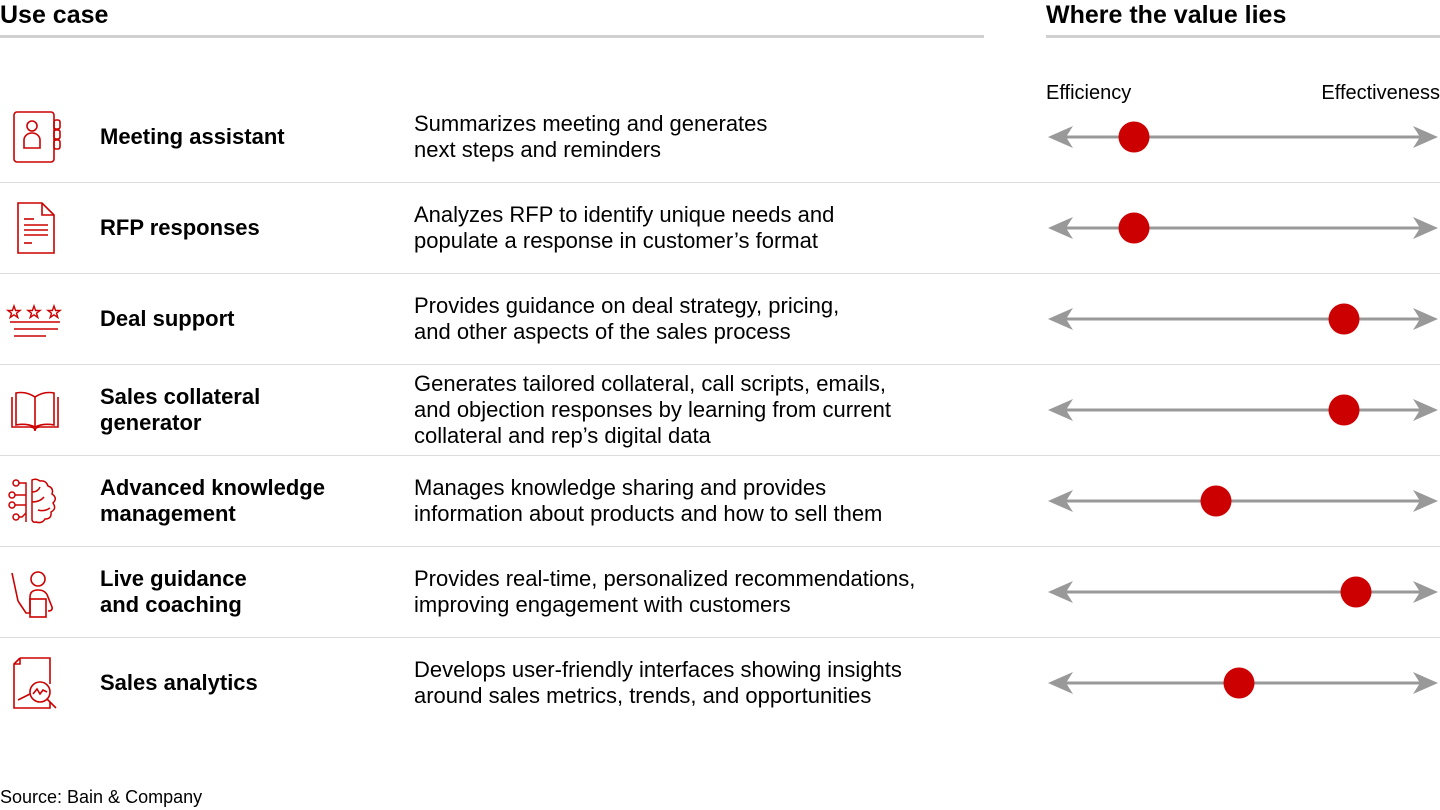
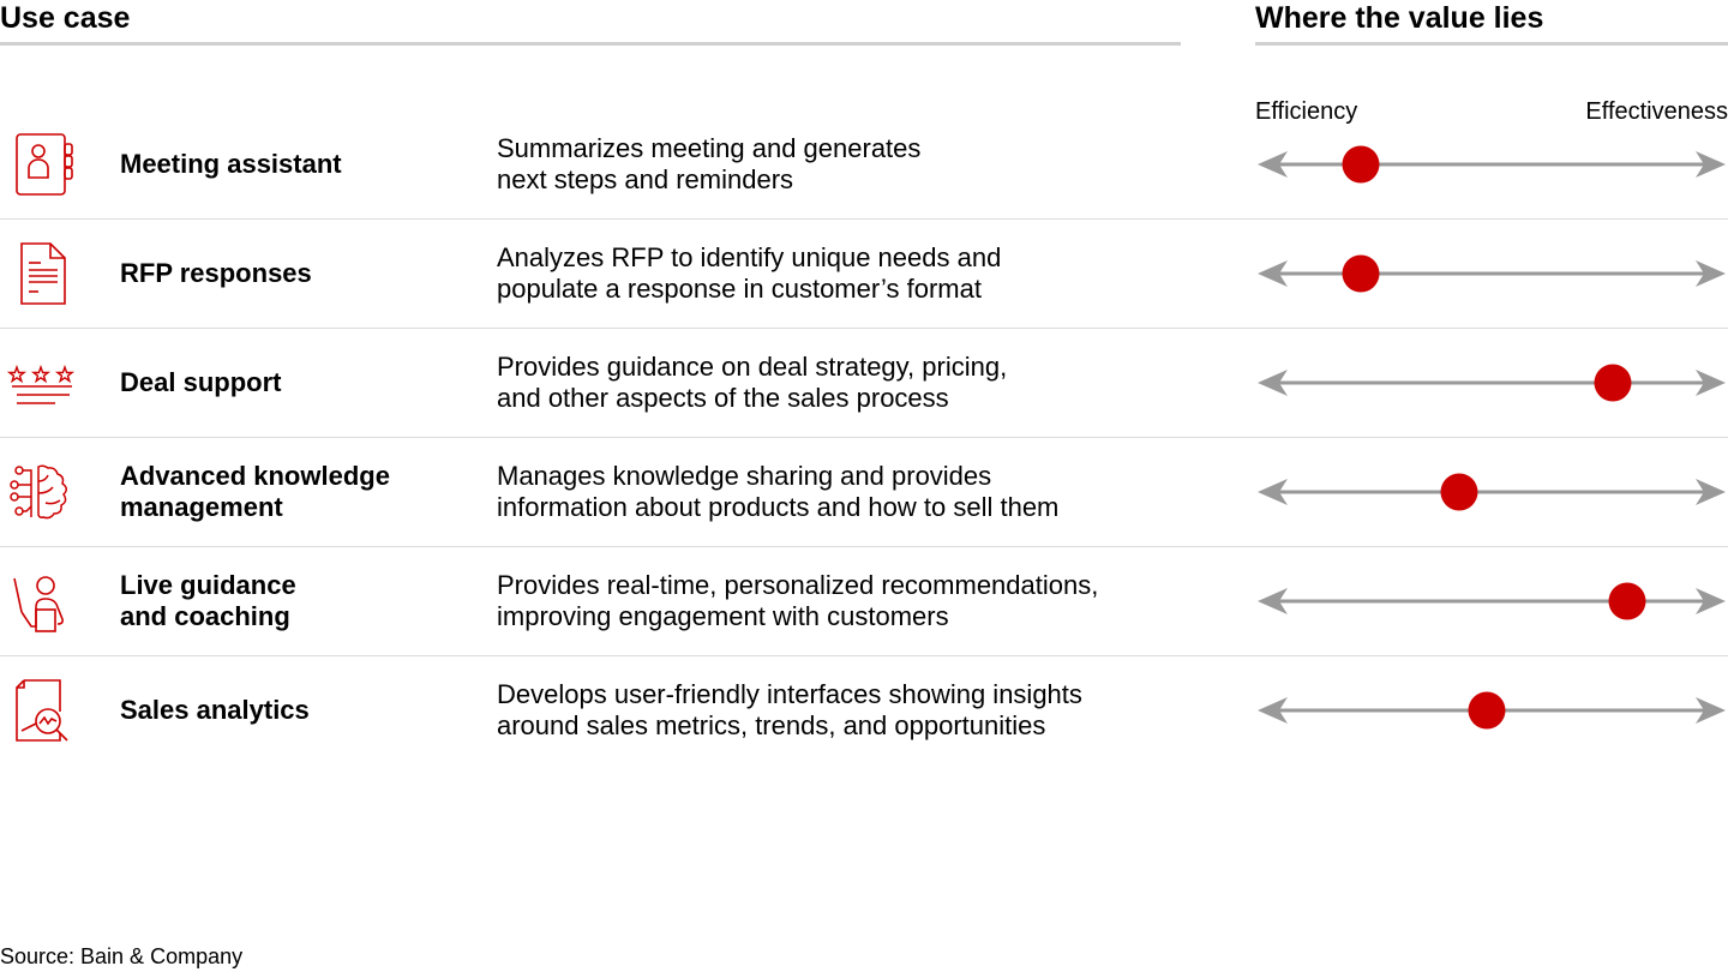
  Use case
  Where the value lies
  Efficiency
  Effectiveness
  Meeting assistant
  Summarizes meeting and generates
  next steps and reminders
  RFP responses
  Analyzes RFP to identify unique needs and
  populate a response in customer’s format
  Deal support
  Provides guidance on deal strategy, pricing,
  and other aspects of the sales process
- Sales collateral
- generator
- Generates tailored collateral, call scripts, emails,
- and objection responses by learning from current
- collateral and rep’s digital data
  Advanced knowledge
  management
  Manages knowledge sharing and provides
  information about products and how to sell them
  Live guidance
  and coaching
  Provides real-time, personalized recommendations,
  improving engagement with customers
  Sales analytics
  Develops user-friendly interfaces showing insights
  around sales metrics, trends, and opportunities
  Source: Bain & Company
